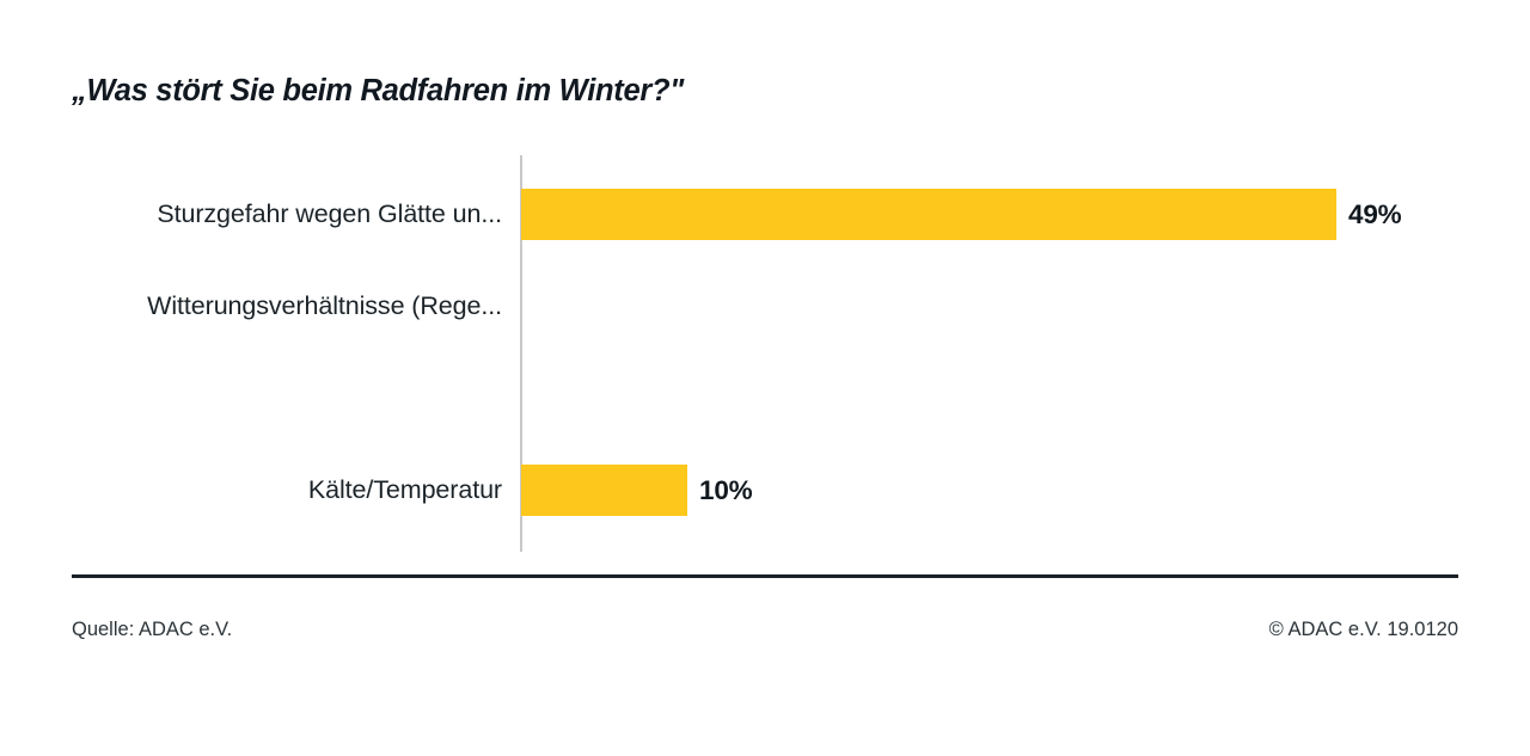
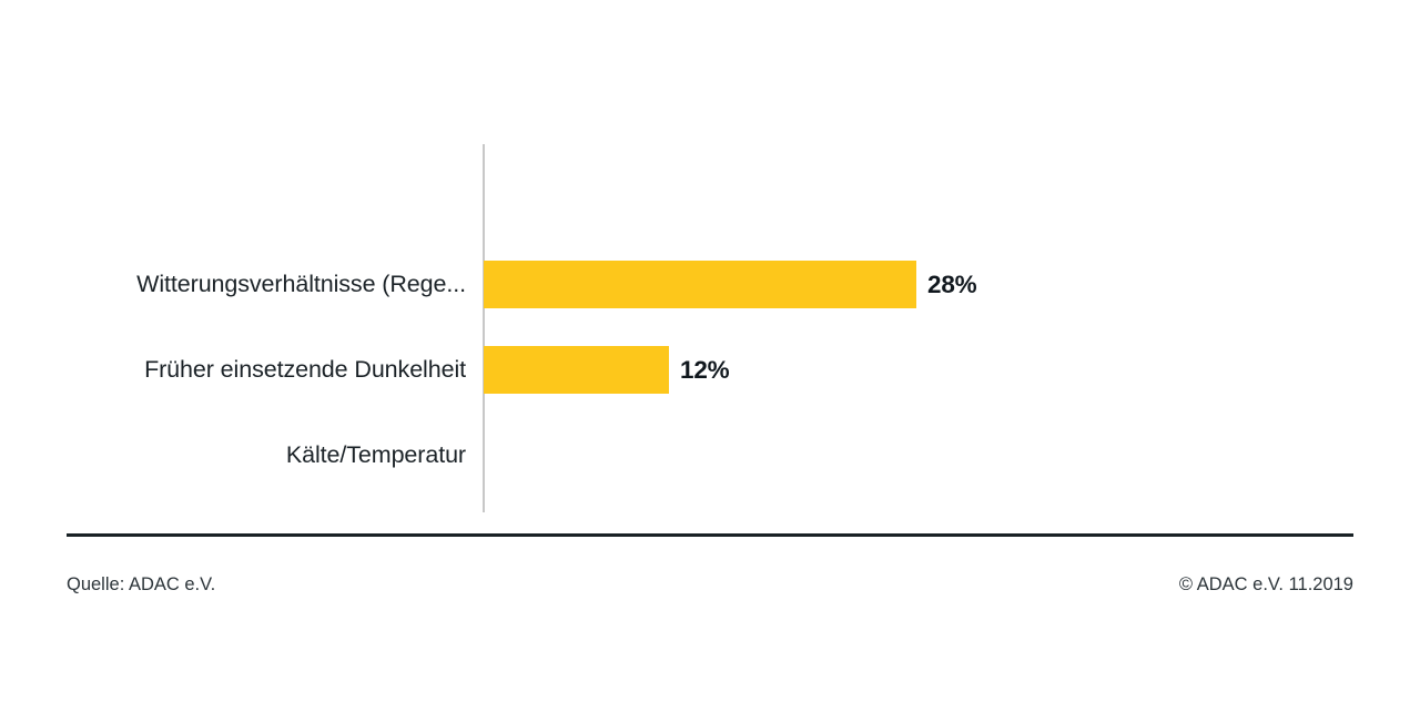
- „Was stört Sie beim Radfahren im Winter?"
- Sturzgefahr wegen Glätte un...
- 49%
  Witterungsverhältnisse (Rege...
+ 28%
+ Früher einsetzende Dunkelheit
+ 12%
  Kälte/Temperatur
- 10%
  Quelle: ADAC e.V.
- © ADAC e.V. 19.0120
+ © ADAC e.V. 11.2019
